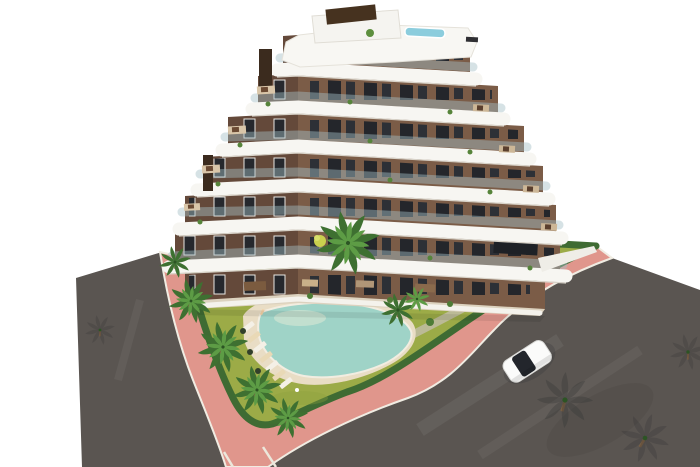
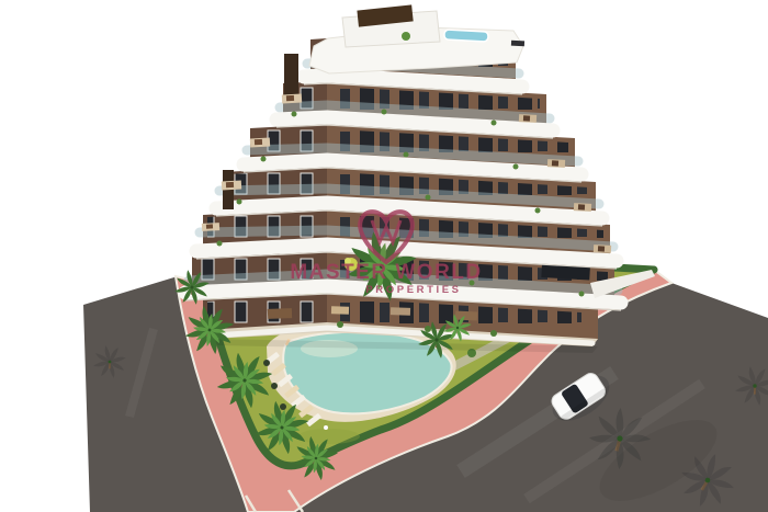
+ MASTER WORLD
+ PROPERTIES
